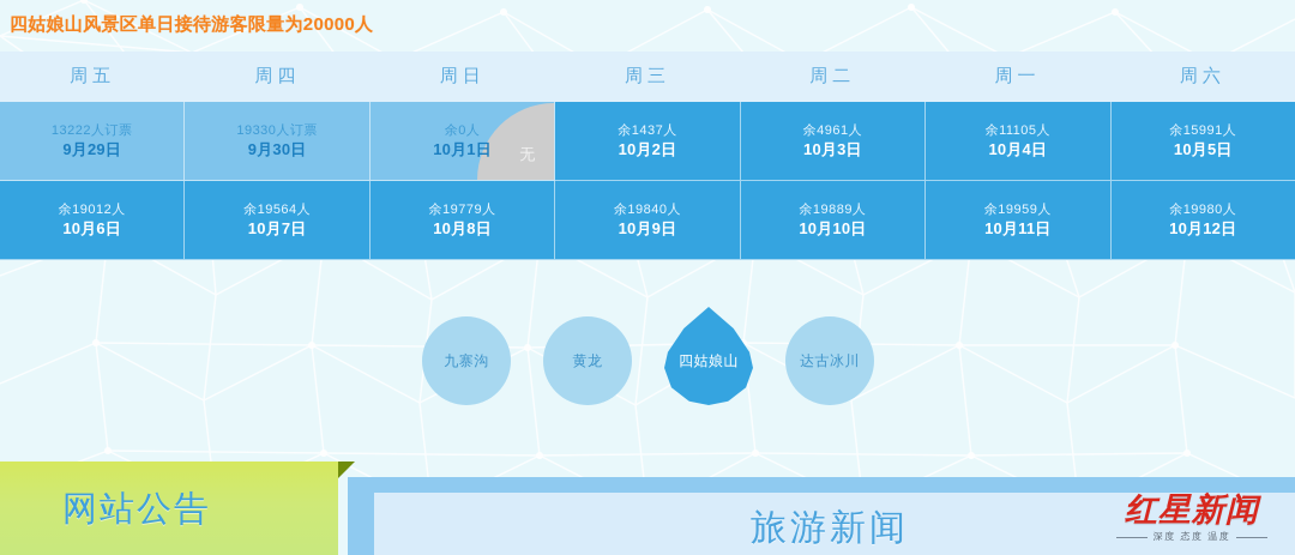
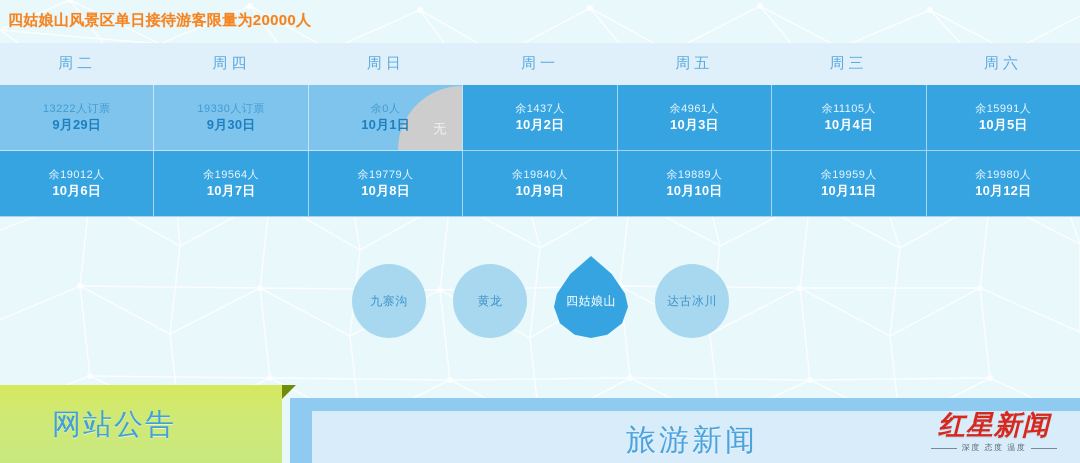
  四姑娘山风景区单日接待游客限量为20000人
- 周五
+ 周二
  周四
  周日
- 周三
+ 周一
- 周二
+ 周五
- 周一
+ 周三
  周六
  13222人订票
  9月29日
  19330人订票
  9月30日
  无
  余0人
  10月1日
  余1437人
  10月2日
  余4961人
  10月3日
  余11105人
  10月4日
  余15991人
  10月5日
  余19012人
  10月6日
  余19564人
  10月7日
  余19779人
  10月8日
  余19840人
  10月9日
  余19889人
  10月10日
  余19959人
  10月11日
  余19980人
  10月12日
  九寨沟
  黄龙
  四姑娘山
  达古冰川
  网站公告
  旅游新闻
  红星新闻
  深度 态度 温度
